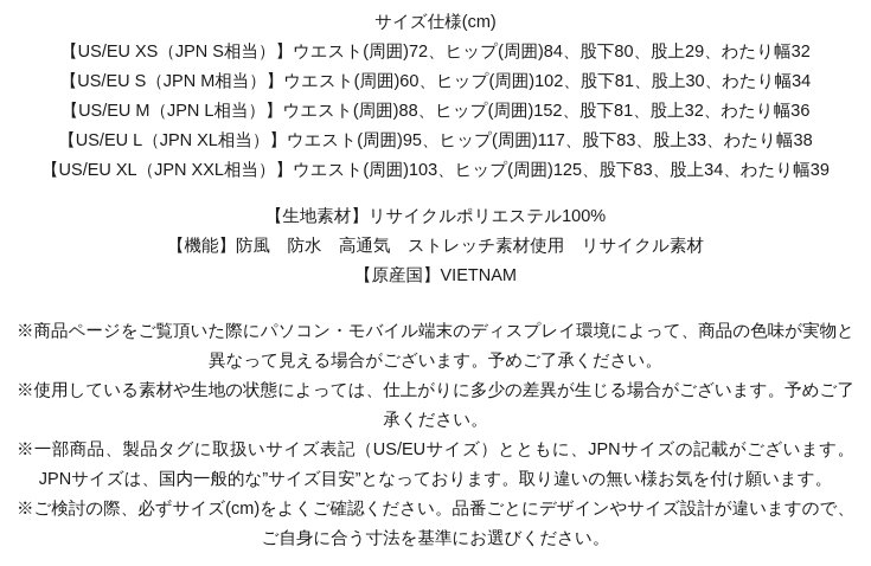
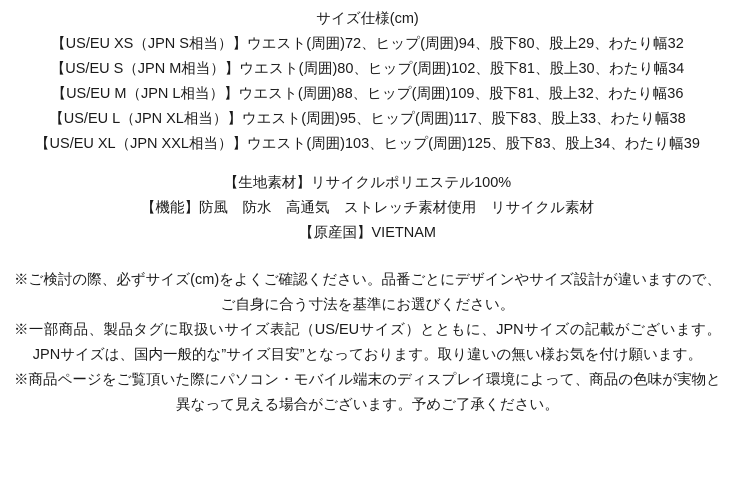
  サイズ仕様(cm)
- 【US/EU XS（JPN S相当）】ウエスト(周囲)72、ヒップ(周囲)84、股下80、股上29、わたり幅32
+ 【US/EU XS（JPN S相当）】ウエスト(周囲)72、ヒップ(周囲)94、股下80、股上29、わたり幅32
- 【US/EU S（JPN M相当）】ウエスト(周囲)60、ヒップ(周囲)102、股下81、股上30、わたり幅34
+ 【US/EU S（JPN M相当）】ウエスト(周囲)80、ヒップ(周囲)102、股下81、股上30、わたり幅34
- 【US/EU M（JPN L相当）】ウエスト(周囲)88、ヒップ(周囲)152、股下81、股上32、わたり幅36
+ 【US/EU M（JPN L相当）】ウエスト(周囲)88、ヒップ(周囲)109、股下81、股上32、わたり幅36
  【US/EU L（JPN XL相当）】ウエスト(周囲)95、ヒップ(周囲)117、股下83、股上33、わたり幅38
  【US/EU XL（JPN XXL相当）】ウエスト(周囲)103、ヒップ(周囲)125、股下83、股上34、わたり幅39
  【生地素材】リサイクルポリエステル100%
  【機能】防風 防水 高通気 ストレッチ素材使用 リサイクル素材
  【原産国】VIETNAM
- ※商品ページをご覧頂いた際にパソコン・モバイル端末のディスプレイ環境によって、商品の色味が実物と異なって見える場合がございます。予めご了承ください。
+ ※ご検討の際、必ずサイズ(cm)をよくご確認ください。品番ごとにデザインやサイズ設計が違いますので、ご自身に合う寸法を基準にお選びください。
- ※使用している素材や生地の状態によっては、仕上がりに多少の差異が生じる場合がございます。予めご了承ください。
  ※一部商品、製品タグに取扱いサイズ表記（US/EUサイズ）とともに、JPNサイズの記載がございます。JPNサイズは、国内一般的な”サイズ目安”となっております。取り違いの無い様お気を付け願います。
- ※ご検討の際、必ずサイズ(cm)をよくご確認ください。品番ごとにデザインやサイズ設計が違いますので、ご自身に合う寸法を基準にお選びください。
+ ※商品ページをご覧頂いた際にパソコン・モバイル端末のディスプレイ環境によって、商品の色味が実物と異なって見える場合がございます。予めご了承ください。
